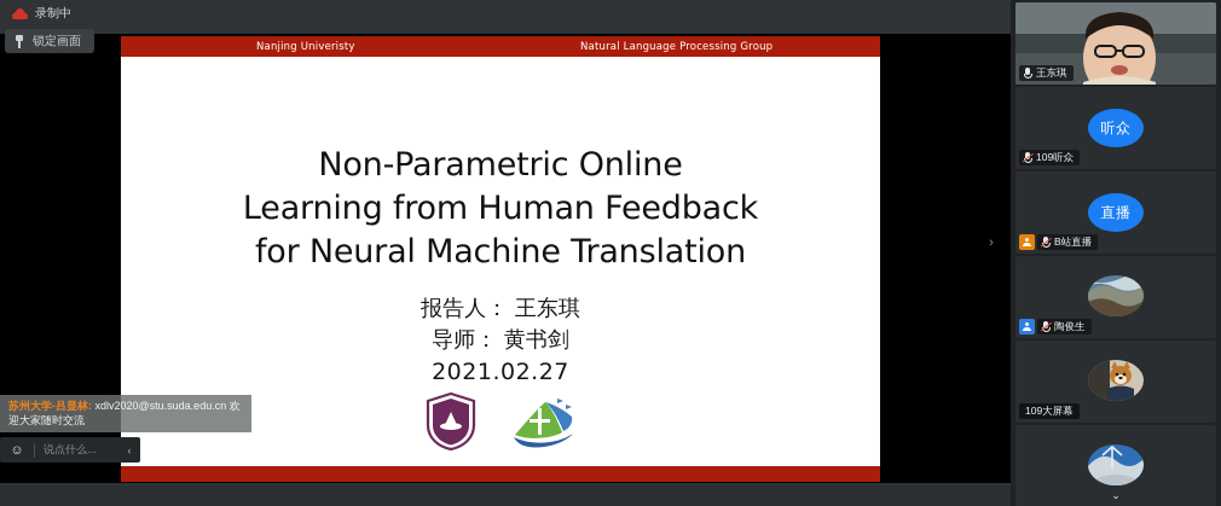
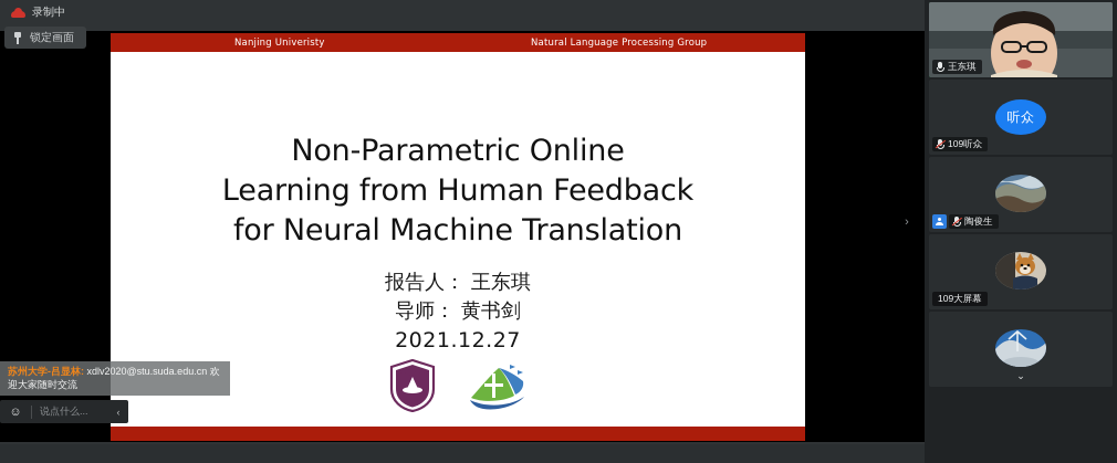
  录制中
  锁定画面
  Nanjing Univeristy
  Natural Language Processing Group
  Non-Parametric Online
  Learning from Human Feedback
  for Neural Machine Translation
  报告人： 王东琪
  导师： 黄书剑
- 2021.02.27
+ 2021.12.27
  ›
  苏州大学-吕显林: xdlv2020@stu.suda.edu.cn 欢迎大家随时交流
  ☺
  说点什么...
  ‹
  王东琪
  听众
  109听众
- 直播
- B站直播
  陶俊生
  109大屏幕
  ⌄
